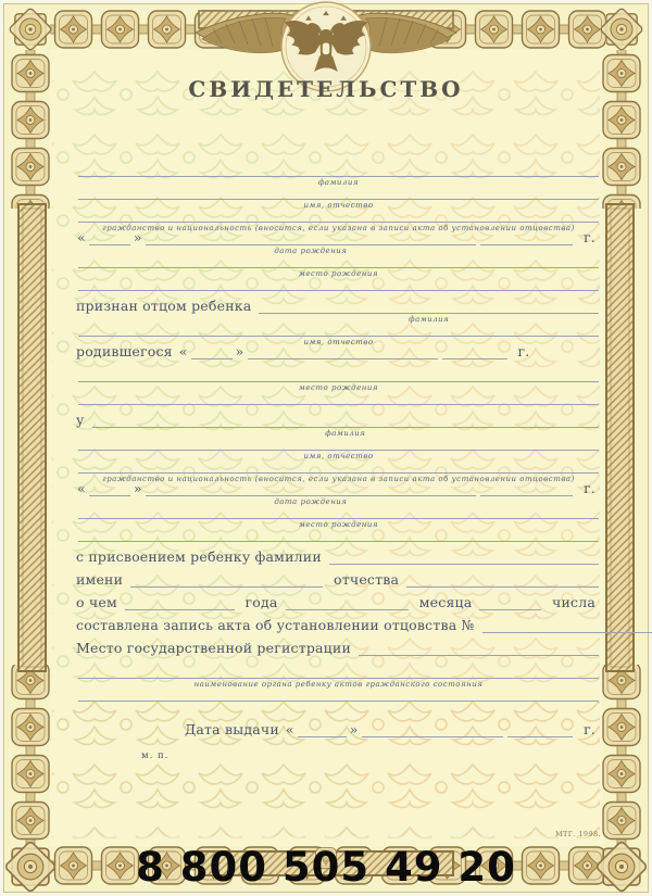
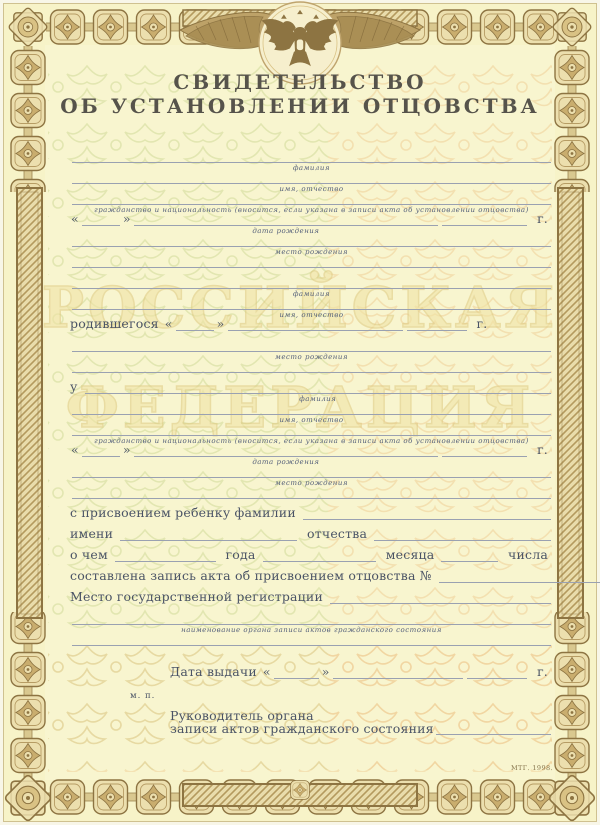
+ РОССИЙСКАЯ
+ ФЕДЕРАЦИЯ
  СВИДЕТЕЛЬСТВО
+ ОБ УСТАНОВЛЕНИИ ОТЦОВСТВА
  фамилия
  имя, отчество
  гражданство и национальность (вносится, если указана в записи акта об установлении отцовства)
  «
  »
  дата рождения
  г.
  место рождения
- признан отцом ребенка
  фамилия
  имя, отчество
  родившегося
  «
  »
  г.
  место рождения
  у
  фамилия
  имя, отчество
  гражданство и национальность (вносится, если указана в записи акта об установлении отцовства)
  «
  »
  дата рождения
  г.
  место рождения
  с присвоением ребенку фамилии
  имени
  отчества
  о чем
  года
  месяца
  числа
- составлена запись акта об установлении отцовства №
+ составлена запись акта об присвоением отцовства №
  Место государственной регистрации
- наименование органа ребенку актов гражданского состояния
+ наименование органа записи актов гражданского состояния
  Дата выдачи
  «
  »
  г.
  м. п.
+ Руководитель органа
+ записи актов гражданского состояния
  МТГ. 1998.
- 8 800 505 49 20
